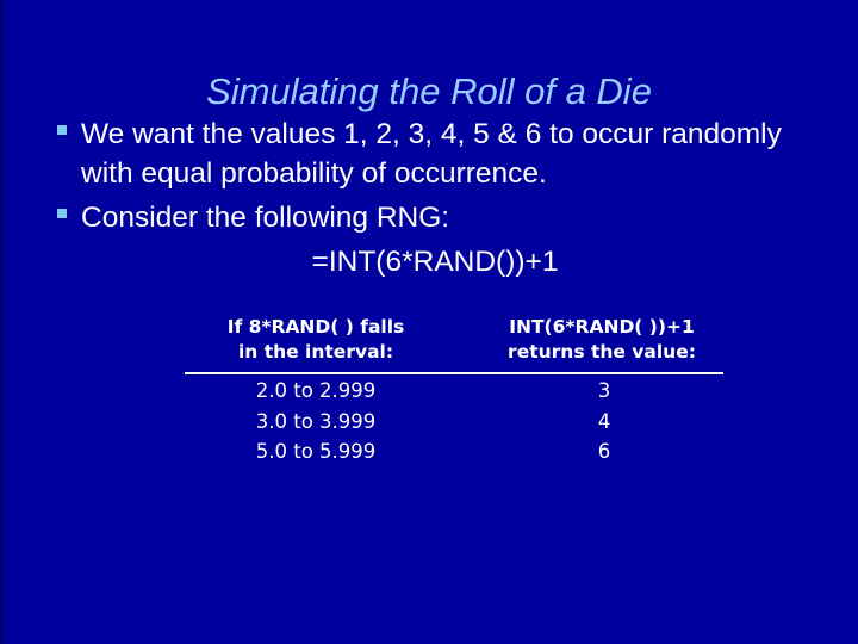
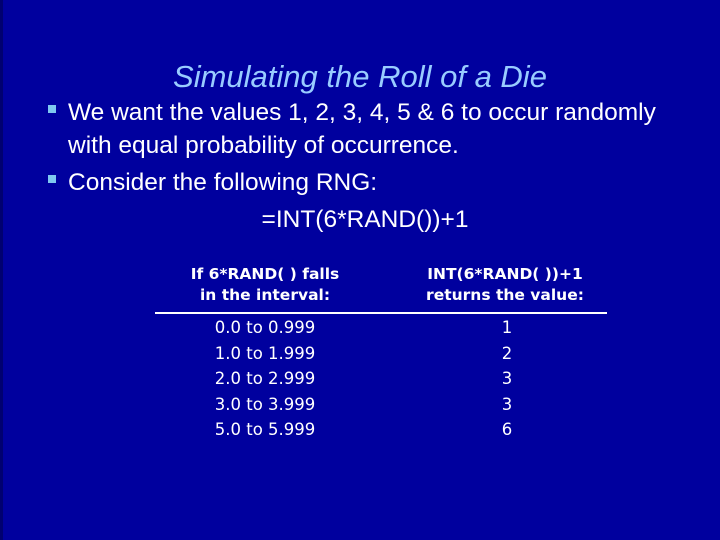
  Simulating the Roll of a Die
  We want the values 1, 2, 3, 4, 5 & 6 to occur randomly with equal probability of occurrence.
  Consider the following RNG:
  =INT(6*RAND())+1
- If 8*RAND( ) falls in the interval:	INT(6*RAND( ))+1 returns the value:
+ If 6*RAND( ) falls in the interval:	INT(6*RAND( ))+1 returns the value:
+ 0.0 to 0.999	1
+ 1.0 to 1.999	2
  2.0 to 2.999	3
- 3.0 to 3.999	4
+ 3.0 to 3.999	3
  5.0 to 5.999	6
